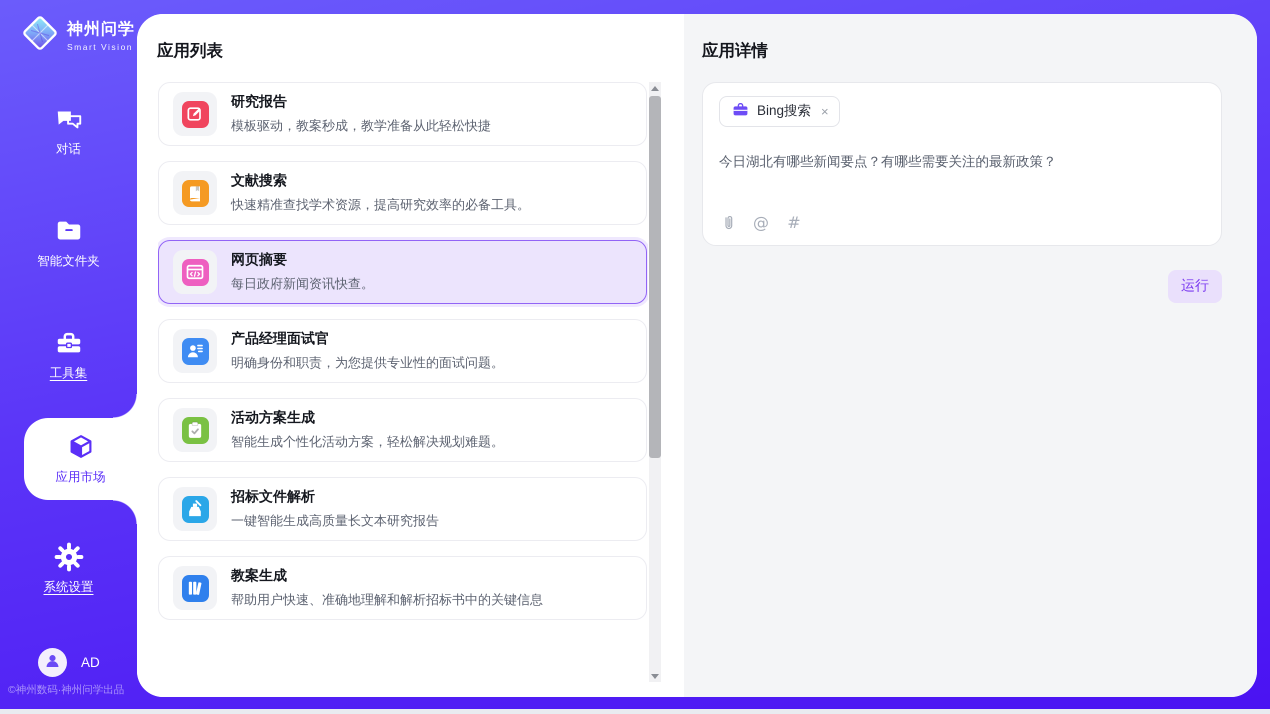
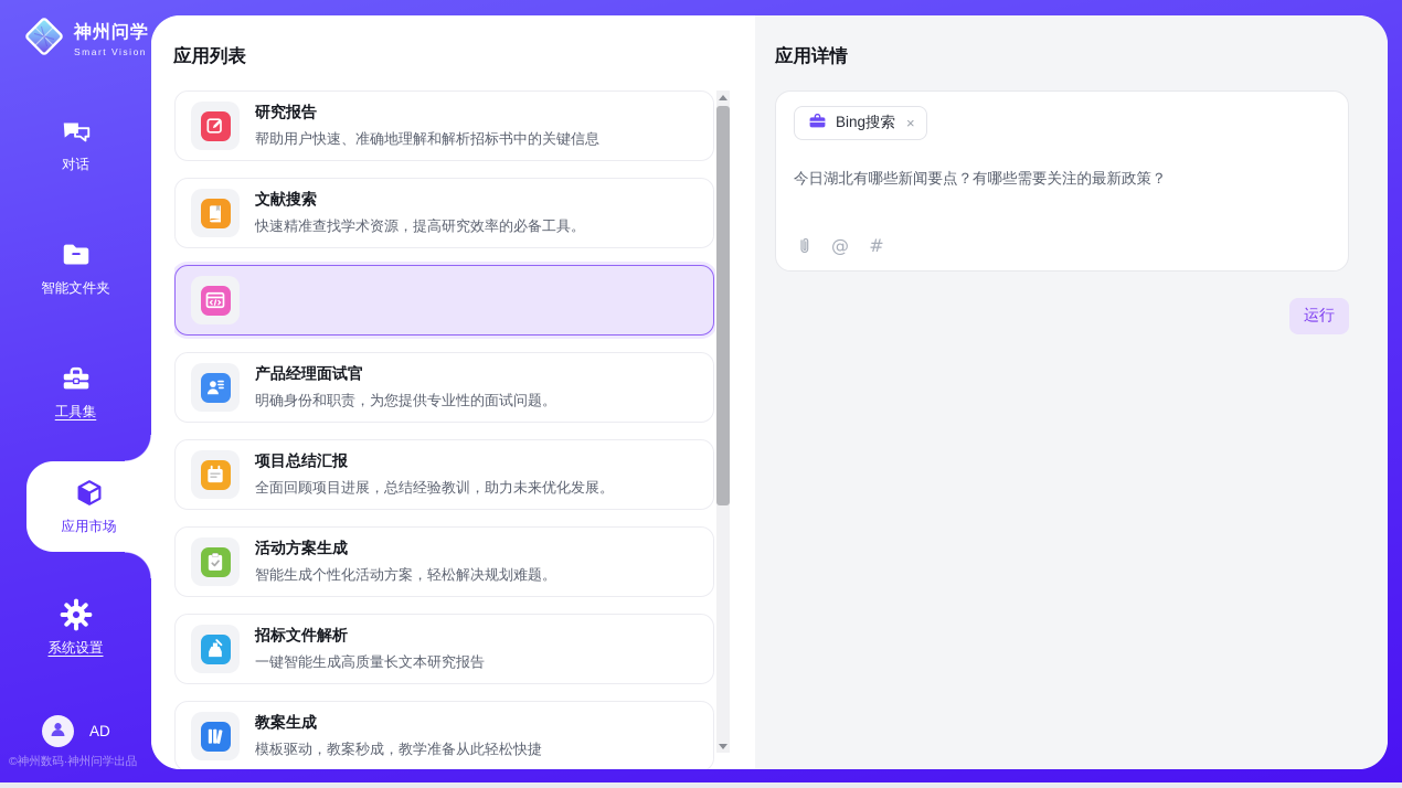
  神州问学
  Smart Vision
  对话
  智能文件夹
  工具集
  应用市场
  系统设置
  AD
  ©神州数码·神州问学出品
  应用列表
  研究报告
- 模板驱动，教案秒成，教学准备从此轻松快捷
+ 帮助用户快速、准确地理解和解析招标书中的关键信息
  文献搜索
  快速精准查找学术资源，提高研究效率的必备工具。
- 网页摘要
- 每日政府新闻资讯快查。
  产品经理面试官
  明确身份和职责，为您提供专业性的面试问题。
+ 项目总结汇报
+ 全面回顾项目进展，总结经验教训，助力未来优化发展。
  活动方案生成
  智能生成个性化活动方案，轻松解决规划难题。
  招标文件解析
  一键智能生成高质量长文本研究报告
  教案生成
- 帮助用户快速、准确地理解和解析招标书中的关键信息
+ 模板驱动，教案秒成，教学准备从此轻松快捷
  应用详情
  Bing搜索
  ×
  今日湖北有哪些新闻要点？有哪些需要关注的最新政策？
  @
  #
  运行
